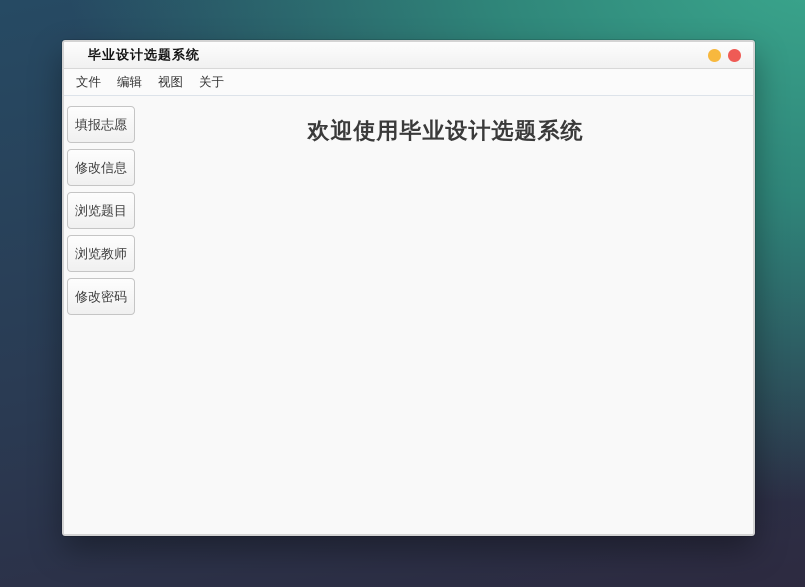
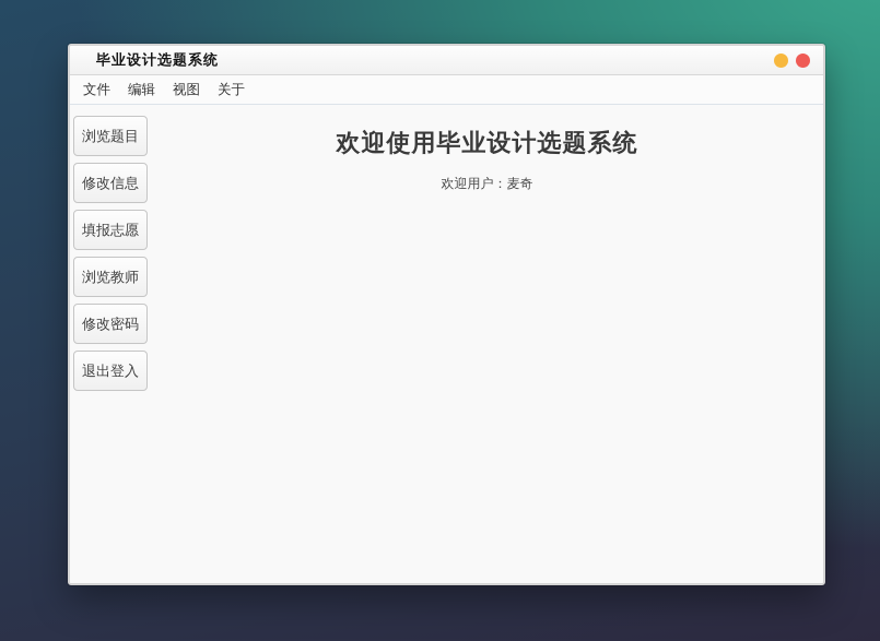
  毕业设计选题系统
  文件
  编辑
  视图
  关于
- 填报志愿
+ 浏览题目
  修改信息
- 浏览题目
+ 填报志愿
  浏览教师
  修改密码
+ 退出登入
  欢迎使用毕业设计选题系统
+ 欢迎用户：麦奇
